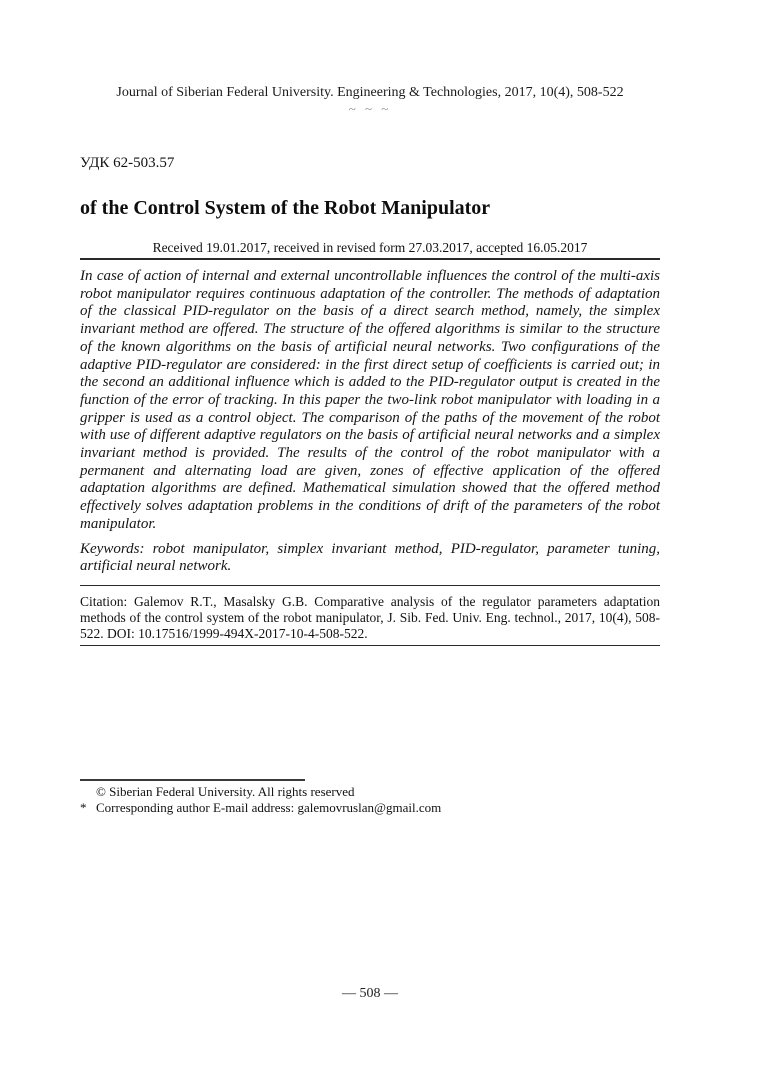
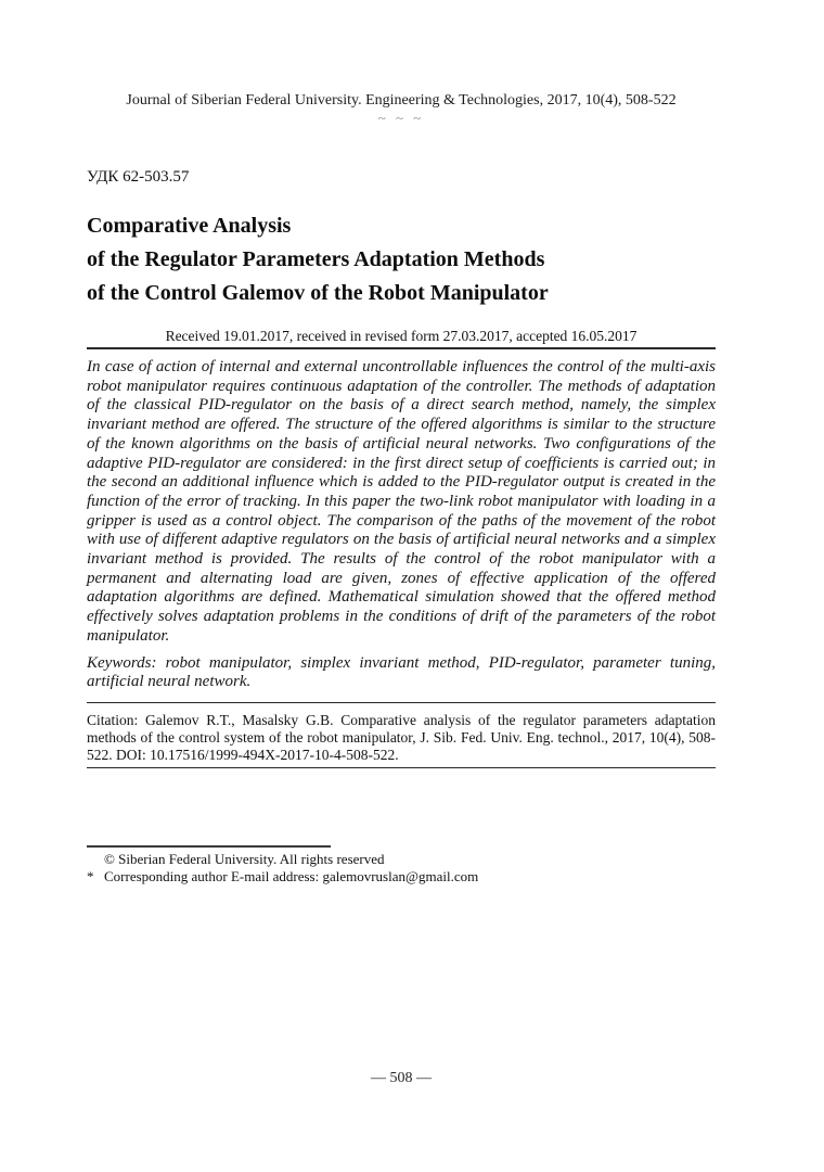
  Journal of Siberian Federal University. Engineering & Technologies, 2017, 10(4), 508-522
  ~ ~ ~
  УДК 62-503.57
+ Comparative Analysis
+ of the Regulator Parameters Adaptation Methods
- of the Control System of the Robot Manipulator
+ of the Control Galemov of the Robot Manipulator
  Received 19.01.2017, received in revised form 27.03.2017, accepted 16.05.2017
  In case of action of internal and external uncontrollable influences the control of the multi-axis robot manipulator requires continuous adaptation of the controller. The methods of adaptation of the classical PID-regulator on the basis of a direct search method, namely, the simplex invariant method are offered. The structure of the offered algorithms is similar to the structure of the known algorithms on the basis of artificial neural networks. Two configurations of the adaptive PID-regulator are considered: in the first direct setup of coefficients is carried out; in the second an additional influence which is added to the PID-regulator output is created in the function of the error of tracking. In this paper the two-link robot manipulator with loading in a gripper is used as a control object. The comparison of the paths of the movement of the robot with use of different adaptive regulators on the basis of artificial neural networks and a simplex invariant method is provided. The results of the control of the robot manipulator with a permanent and alternating load are given, zones of effective application of the offered adaptation algorithms are defined. Mathematical simulation showed that the offered method effectively solves adaptation problems in the conditions of drift of the parameters of the robot manipulator.
  Keywords: robot manipulator, simplex invariant method, PID-regulator, parameter tuning, artificial neural network.
  Citation: Galemov R.T., Masalsky G.B. Comparative analysis of the regulator parameters adaptation methods of the control system of the robot manipulator, J. Sib. Fed. Univ. Eng. technol., 2017, 10(4), 508-522. DOI: 10.17516/1999-494X-2017-10-4-508-522.
  © Siberian Federal University. All rights reserved
  *
  Corresponding author E-mail address: galemovruslan@gmail.com
  — 508 —
